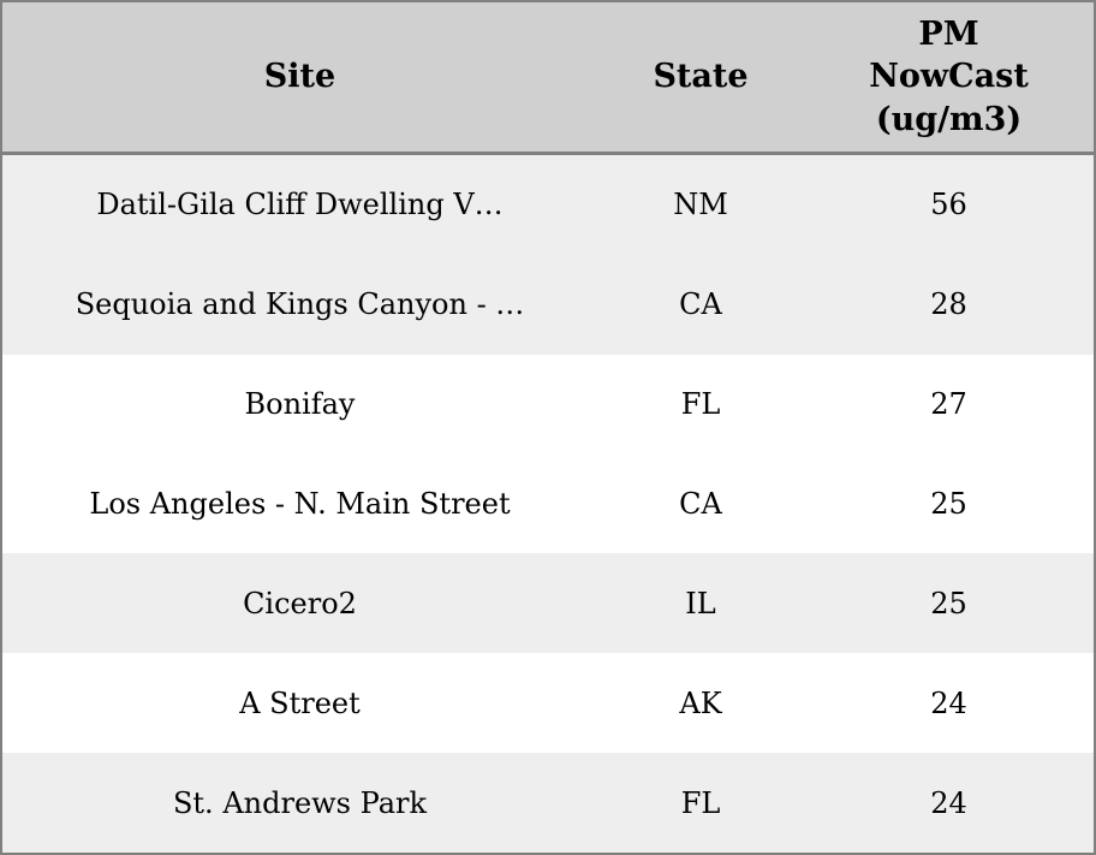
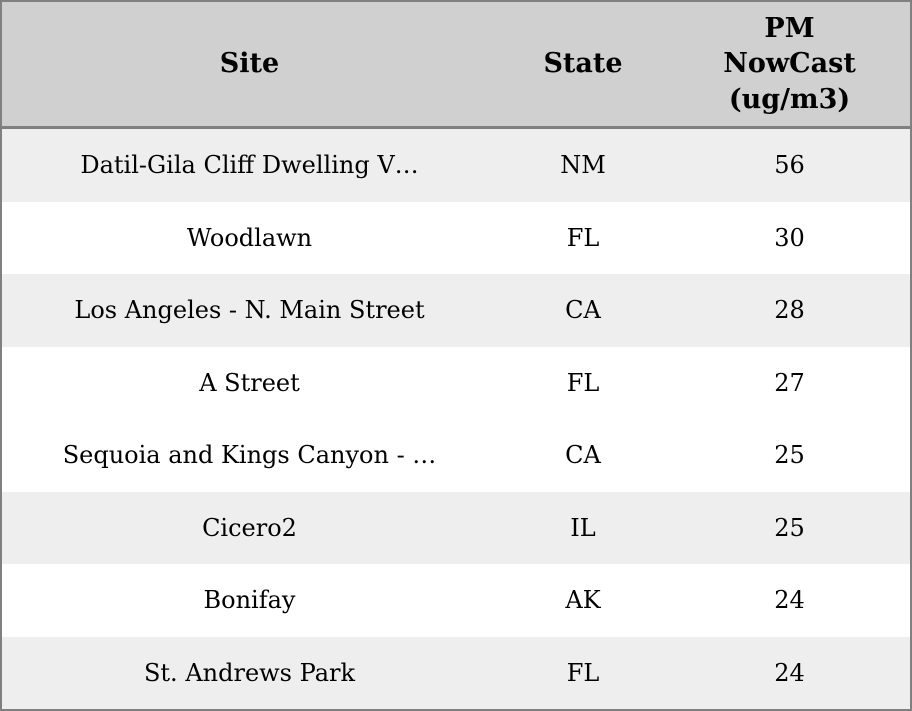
  Site	State	PM NowCast (ug/m3)
  Datil-Gila Cliff Dwelling V…	NM	56
+ Woodlawn	FL	30
- Sequoia and Kings Canyon - …	CA	28
+ Los Angeles - N. Main Street	CA	28
- Bonifay	FL	27
+ A Street	FL	27
- Los Angeles - N. Main Street	CA	25
+ Sequoia and Kings Canyon - …	CA	25
  Cicero2	IL	25
- A Street	AK	24
+ Bonifay	AK	24
  St. Andrews Park	FL	24
